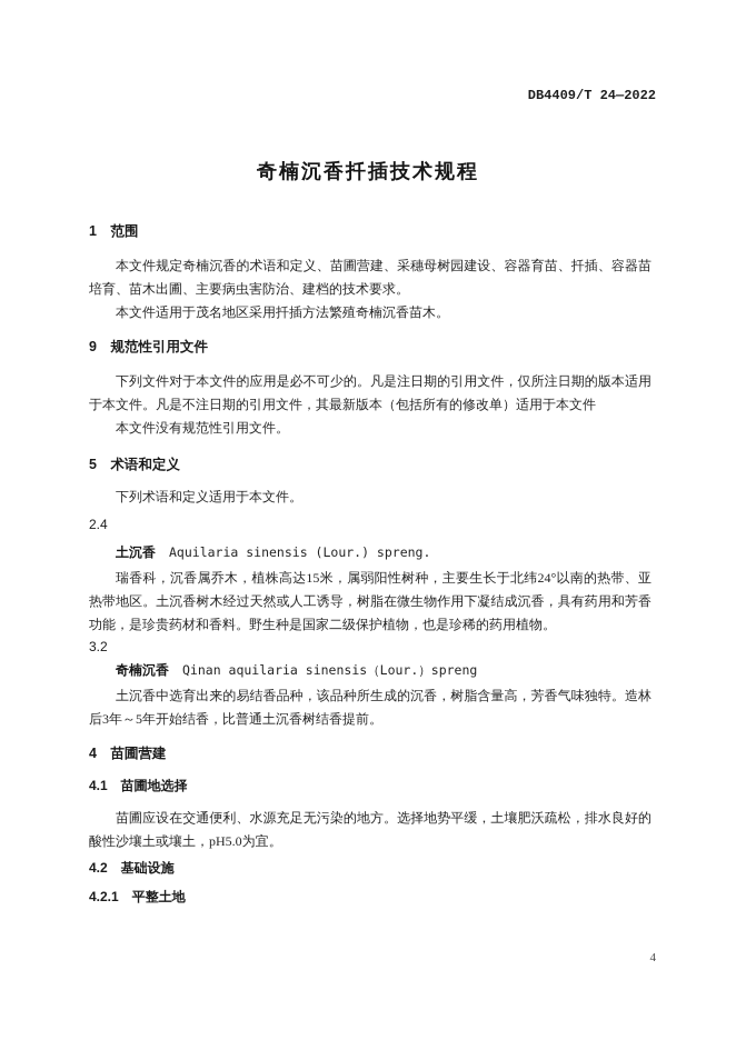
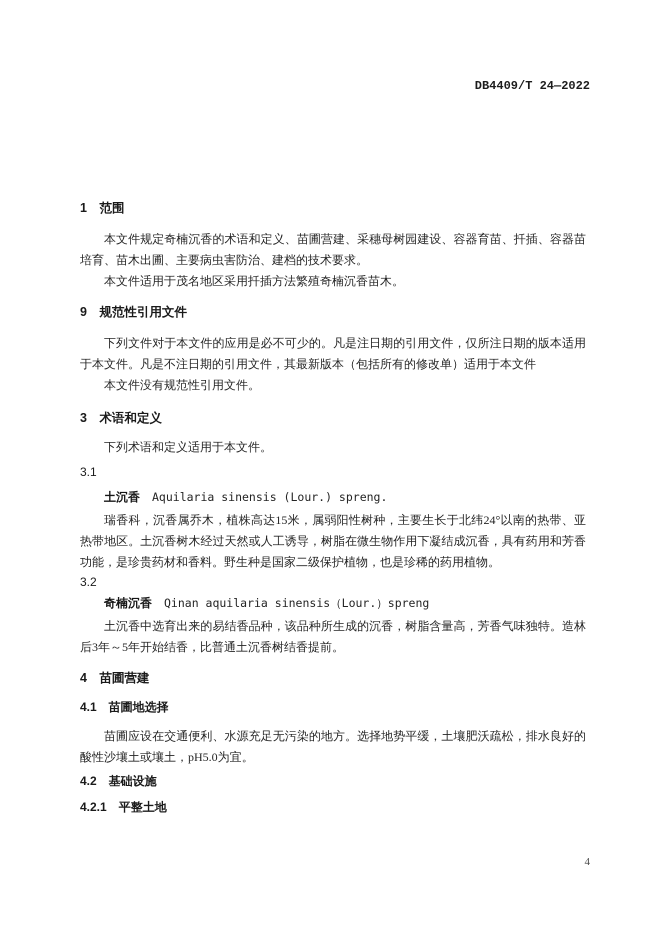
  DB4409/T 24—2022
- 奇楠沉香扦插技术规程
  1 范围
  本文件规定奇楠沉香的术语和定义、苗圃营建、采穗母树园建设、容器育苗、扦插、容器苗培育、苗木出圃、主要病虫害防治、建档的技术要求。
  本文件适用于茂名地区采用扦插方法繁殖奇楠沉香苗木。
  9 规范性引用文件
  下列文件对于本文件的应用是必不可少的。凡是注日期的引用文件，仅所注日期的版本适用于本文件。凡是不注日期的引用文件，其最新版本（包括所有的修改单）适用于本文件
  本文件没有规范性引用文件。
- 5 术语和定义
+ 3 术语和定义
  下列术语和定义适用于本文件。
- 2.4
+ 3.1
  土沉香 Aquilaria sinensis (Lour.) spreng.
  瑞香科，沉香属乔木，植株高达15米，属弱阳性树种，主要生长于北纬24°以南的热带、亚热带地区。土沉香树木经过天然或人工诱导，树脂在微生物作用下凝结成沉香，具有药用和芳香功能，是珍贵药材和香料。野生种是国家二级保护植物，也是珍稀的药用植物。
  3.2
  奇楠沉香 Qinan aquilaria sinensis（Lour.）spreng
  土沉香中选育出来的易结香品种，该品种所生成的沉香，树脂含量高，芳香气味独特。造林后3年～5年开始结香，比普通土沉香树结香提前。
  4 苗圃营建
  4.1 苗圃地选择
  苗圃应设在交通便利、水源充足无污染的地方。选择地势平缓，土壤肥沃疏松，排水良好的酸性沙壤土或壤土，pH5.0为宜。
  4.2 基础设施
  4.2.1 平整土地
  4
